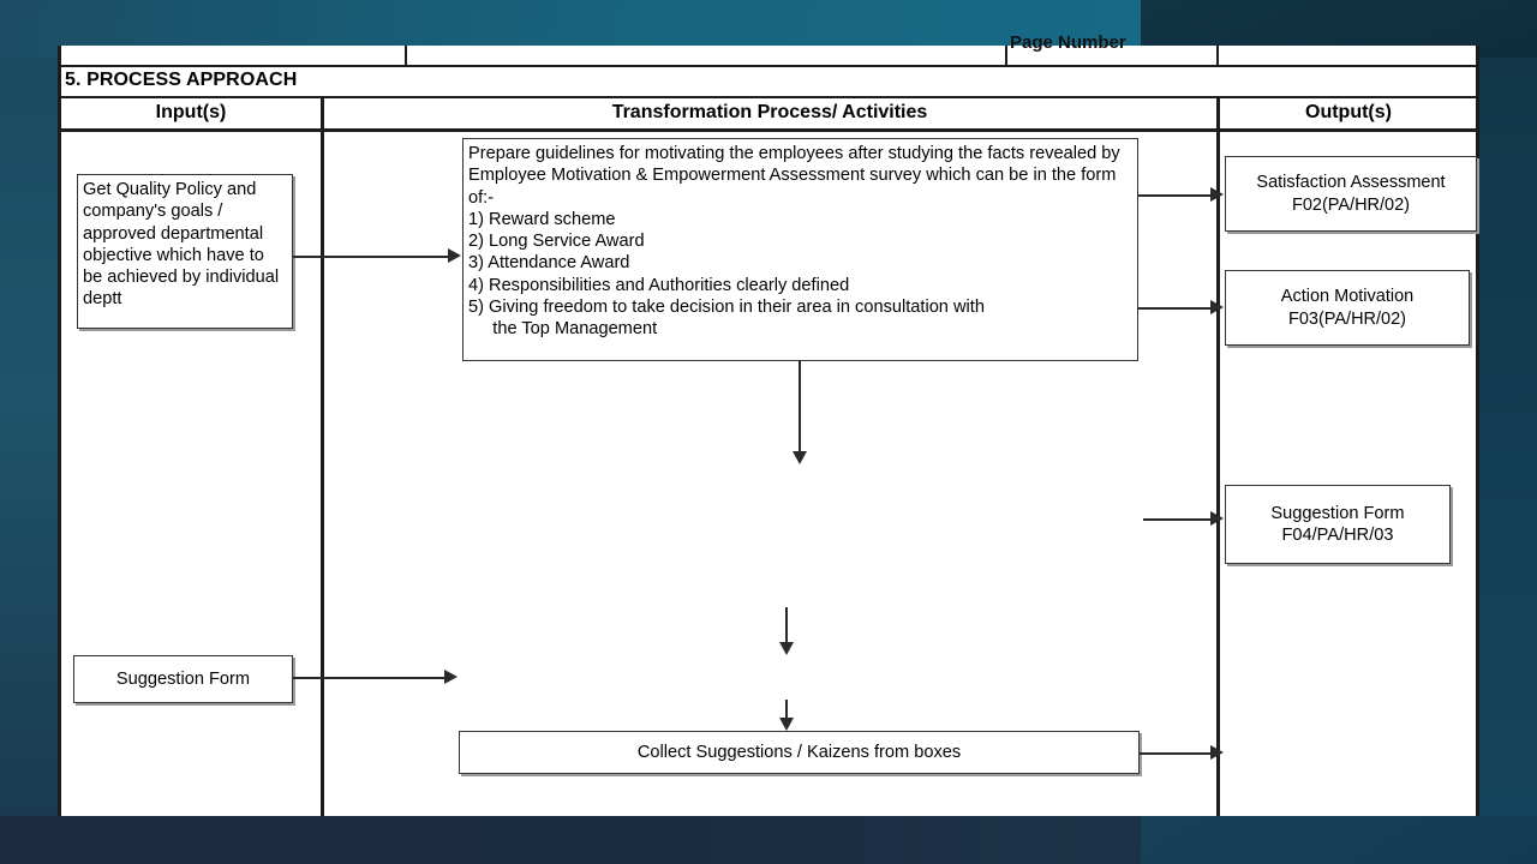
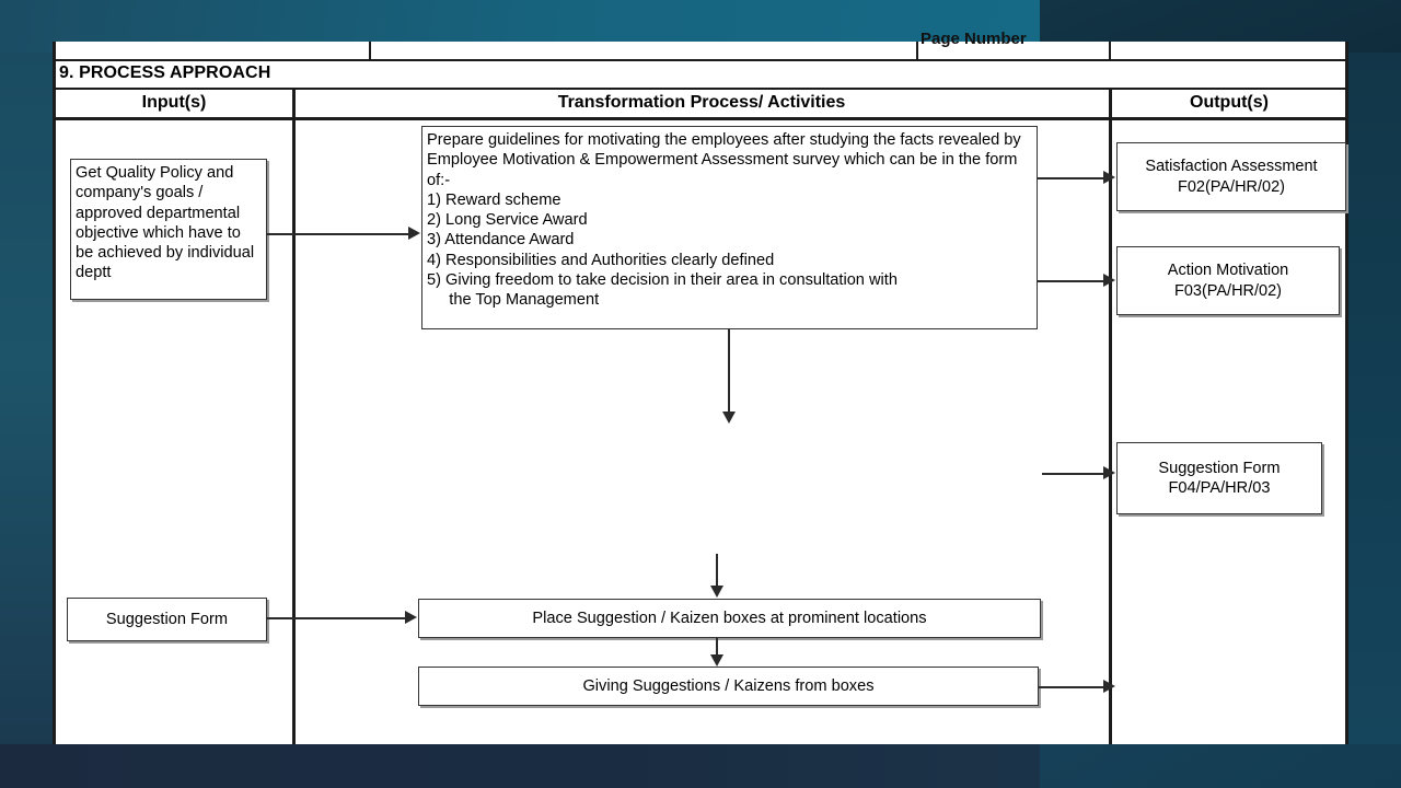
  Page Number
- 5. PROCESS APPROACH
+ 9. PROCESS APPROACH
  Input(s)
  Transformation Process/ Activities
  Output(s)
  Get Quality Policy and company's goals / approved departmental objective which have to be achieved by individual deptt
  Suggestion Form
  Prepare guidelines for motivating the employees after studying the facts revealed by Employee Motivation & Empowerment Assessment survey which can be in the form of:-
  1) Reward scheme
  2) Long Service Award
  3) Attendance Award
  4) Responsibilities and Authorities clearly defined
  5) Giving freedom to take decision in their area in consultation with
  the Top Management
+ Place Suggestion / Kaizen boxes at prominent locations
- Collect Suggestions / Kaizens from boxes
+ Giving Suggestions / Kaizens from boxes
  Satisfaction Assessment
  F02(PA/HR/02)
  Action Motivation
  F03(PA/HR/02)
  Suggestion Form
  F04/PA/HR/03
